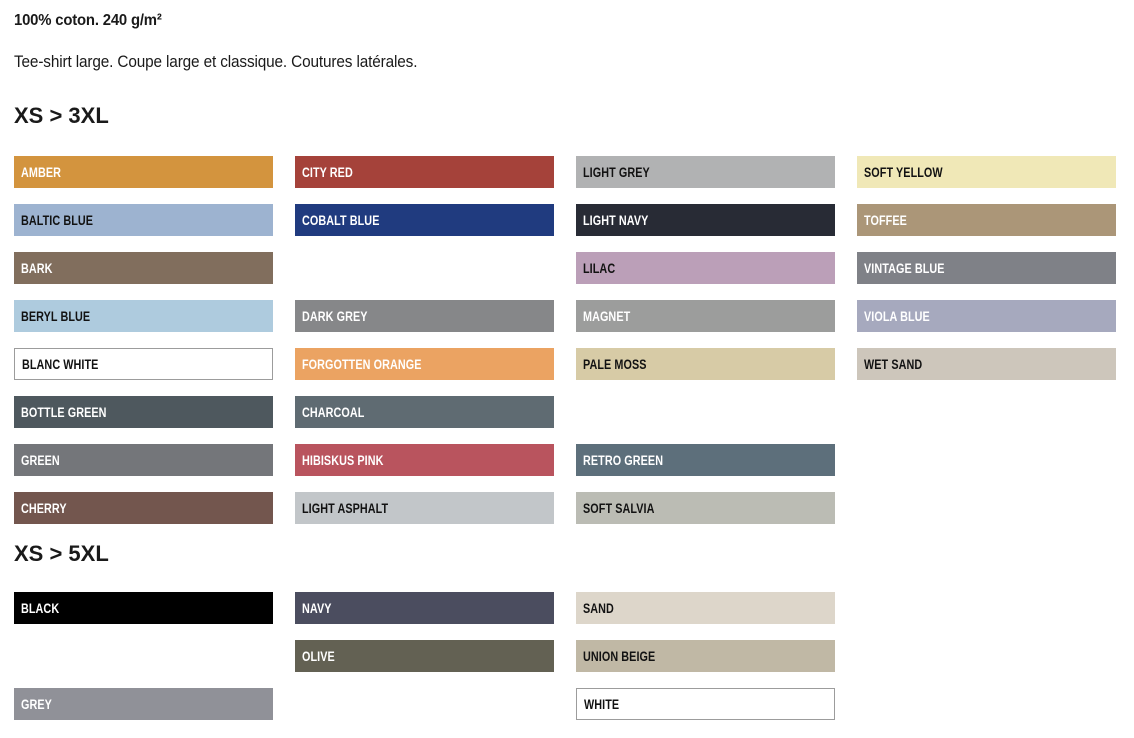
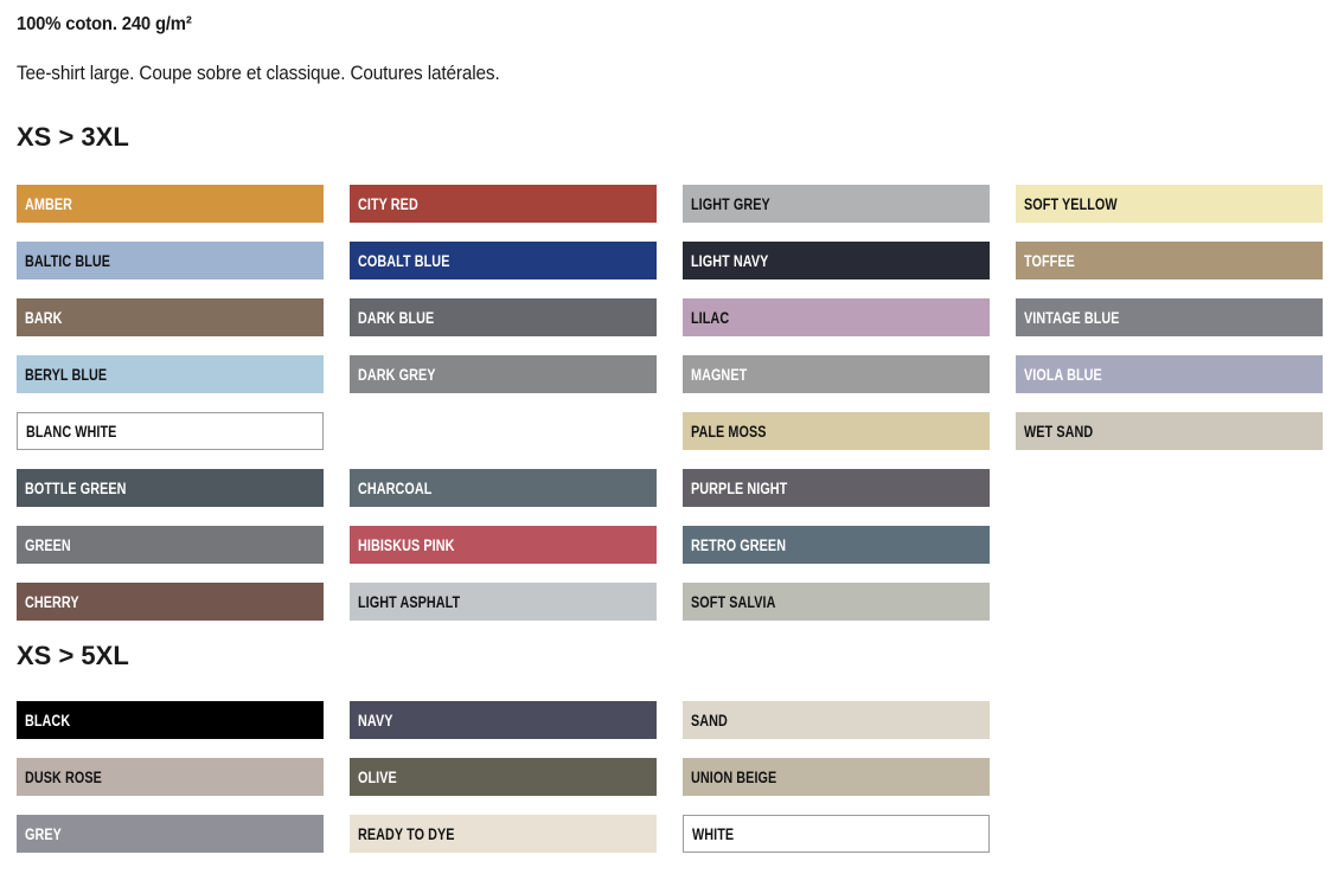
  100% coton. 240 g/m²
- Tee-shirt large. Coupe large et classique. Coutures latérales.
+ Tee-shirt large. Coupe sobre et classique. Coutures latérales.
  XS > 3XL
  AMBER
  BALTIC BLUE
  BARK
  BERYL BLUE
  BLANC WHITE
  BOTTLE GREEN
  GREEN
  CHERRY
  CITY RED
  COBALT BLUE
+ DARK BLUE
  DARK GREY
- FORGOTTEN ORANGE
  CHARCOAL
  HIBISKUS PINK
  LIGHT ASPHALT
  LIGHT GREY
  LIGHT NAVY
  LILAC
  MAGNET
  PALE MOSS
+ PURPLE NIGHT
  RETRO GREEN
  SOFT SALVIA
  SOFT YELLOW
  TOFFEE
  VINTAGE BLUE
  VIOLA BLUE
  WET SAND
  XS > 5XL
  BLACK
+ DUSK ROSE
  GREY
  NAVY
  OLIVE
+ READY TO DYE
  SAND
  UNION BEIGE
  WHITE
